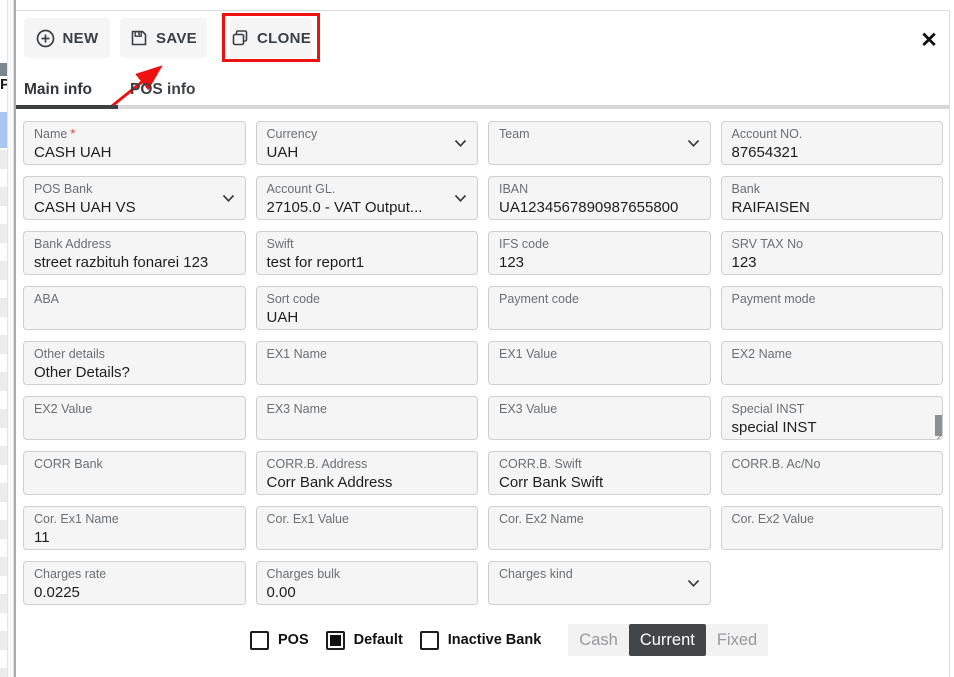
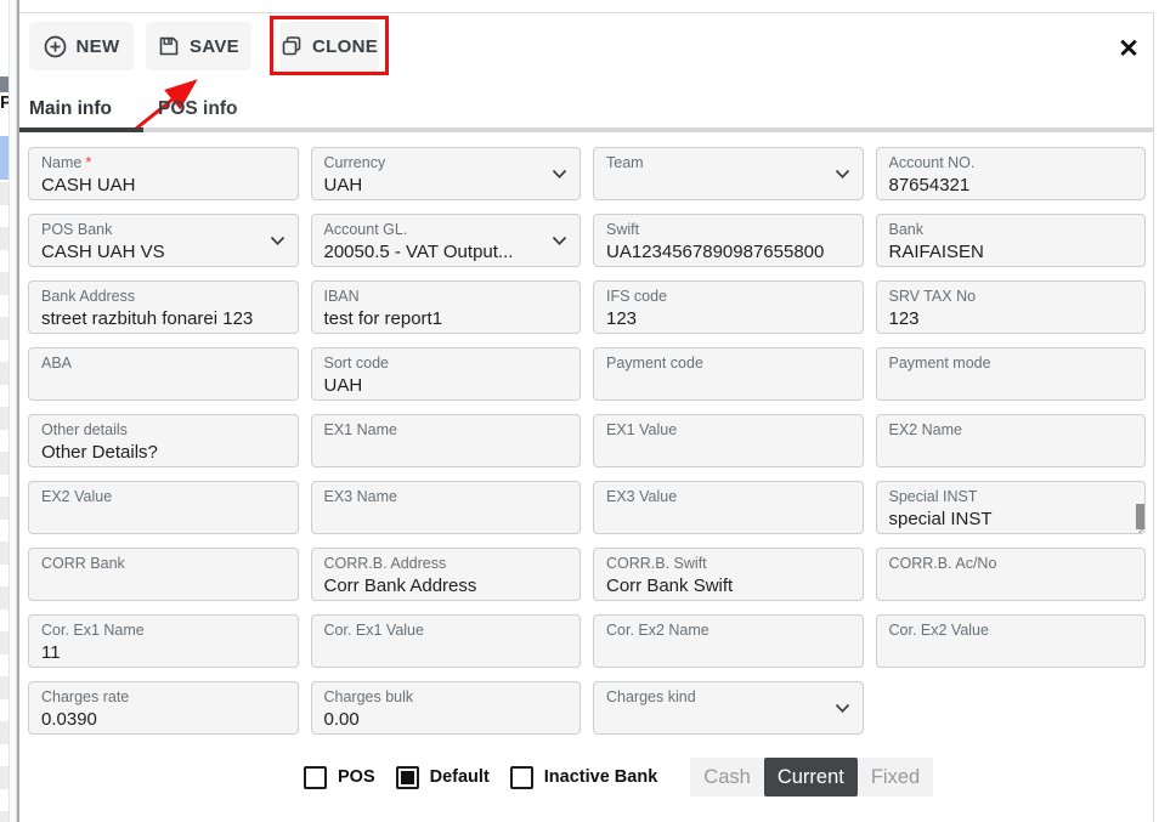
  P
  NEW
  SAVE
  CLONE
  ✕
  Main info
  POS info
  Name *
  CASH UAH
  Currency
  UAH
  Team
  Account NO.
  87654321
  POS Bank
  CASH UAH VS
  Account GL.
- 27105.0 - VAT Output...
+ 20050.5 - VAT Output...
- IBAN
+ Swift
  UA1234567890987655800
  Bank
  RAIFAISEN
  Bank Address
  street razbituh fonarei 123
- Swift
+ IBAN
  test for report1
  IFS code
  123
  SRV TAX No
  123
  ABA
  Sort code
  UAH
  Payment code
  Payment mode
  Other details
  Other Details?
  EX1 Name
  EX1 Value
  EX2 Name
  EX2 Value
  EX3 Name
  EX3 Value
  Special INST
  special INST
  CORR Bank
  CORR.B. Address
  Corr Bank Address
  CORR.B. Swift
  Corr Bank Swift
  CORR.B. Ac/No
  Cor. Ex1 Name
  11
  Cor. Ex1 Value
  Cor. Ex2 Name
  Cor. Ex2 Value
  Charges rate
- 0.0225
+ 0.0390
  Charges bulk
  0.00
  Charges kind
  POS
  Default
  Inactive Bank
  Cash
  Current
  Fixed
